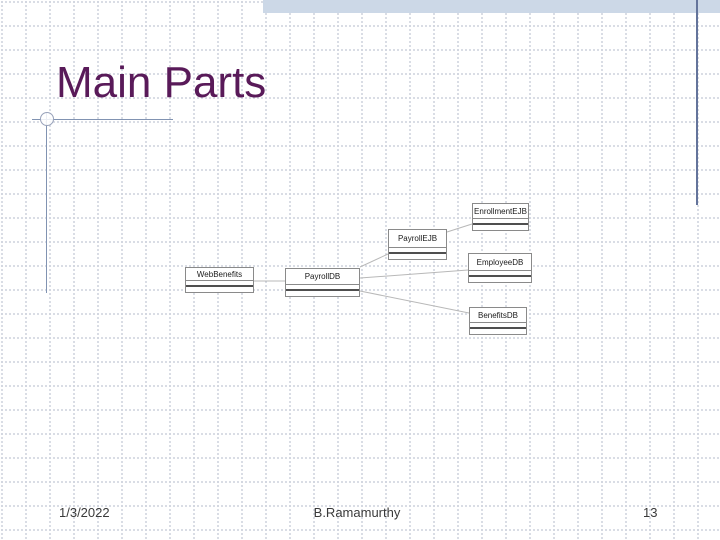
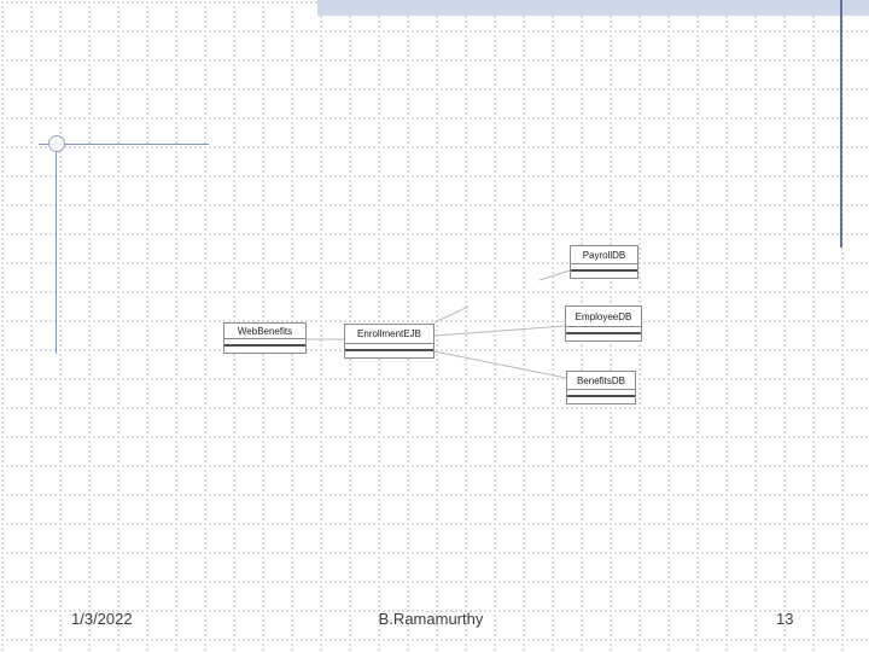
- Main Parts
  WebBenefits
- PayrollDB
+ EnrollmentEJB
- PayrollEJB
- EnrollmentEJB
+ PayrollDB
  EmployeeDB
  BenefitsDB
  1/3/2022
  B.Ramamurthy
  13
